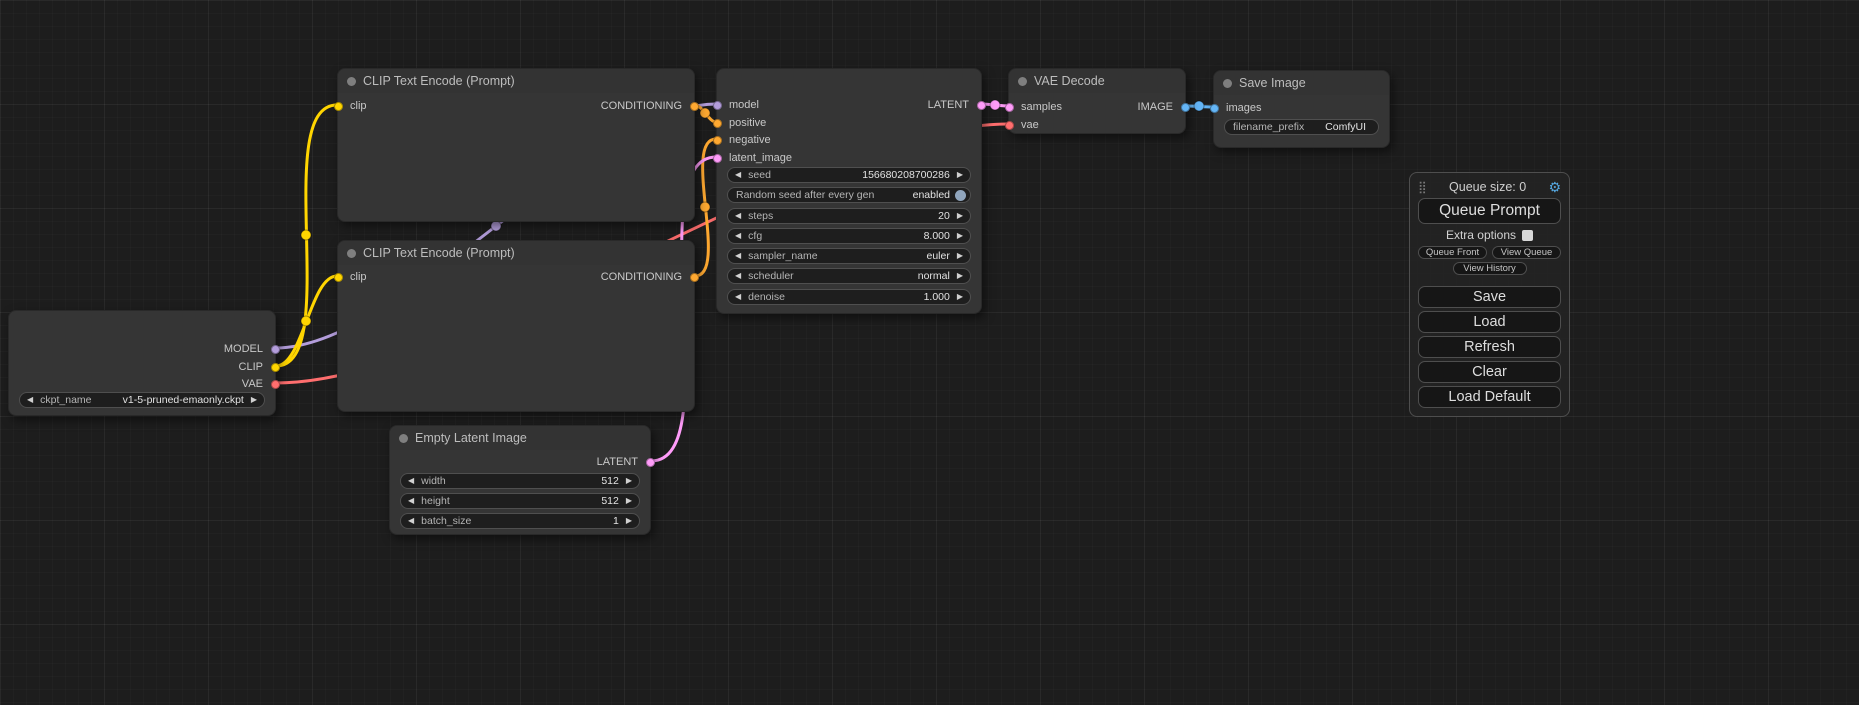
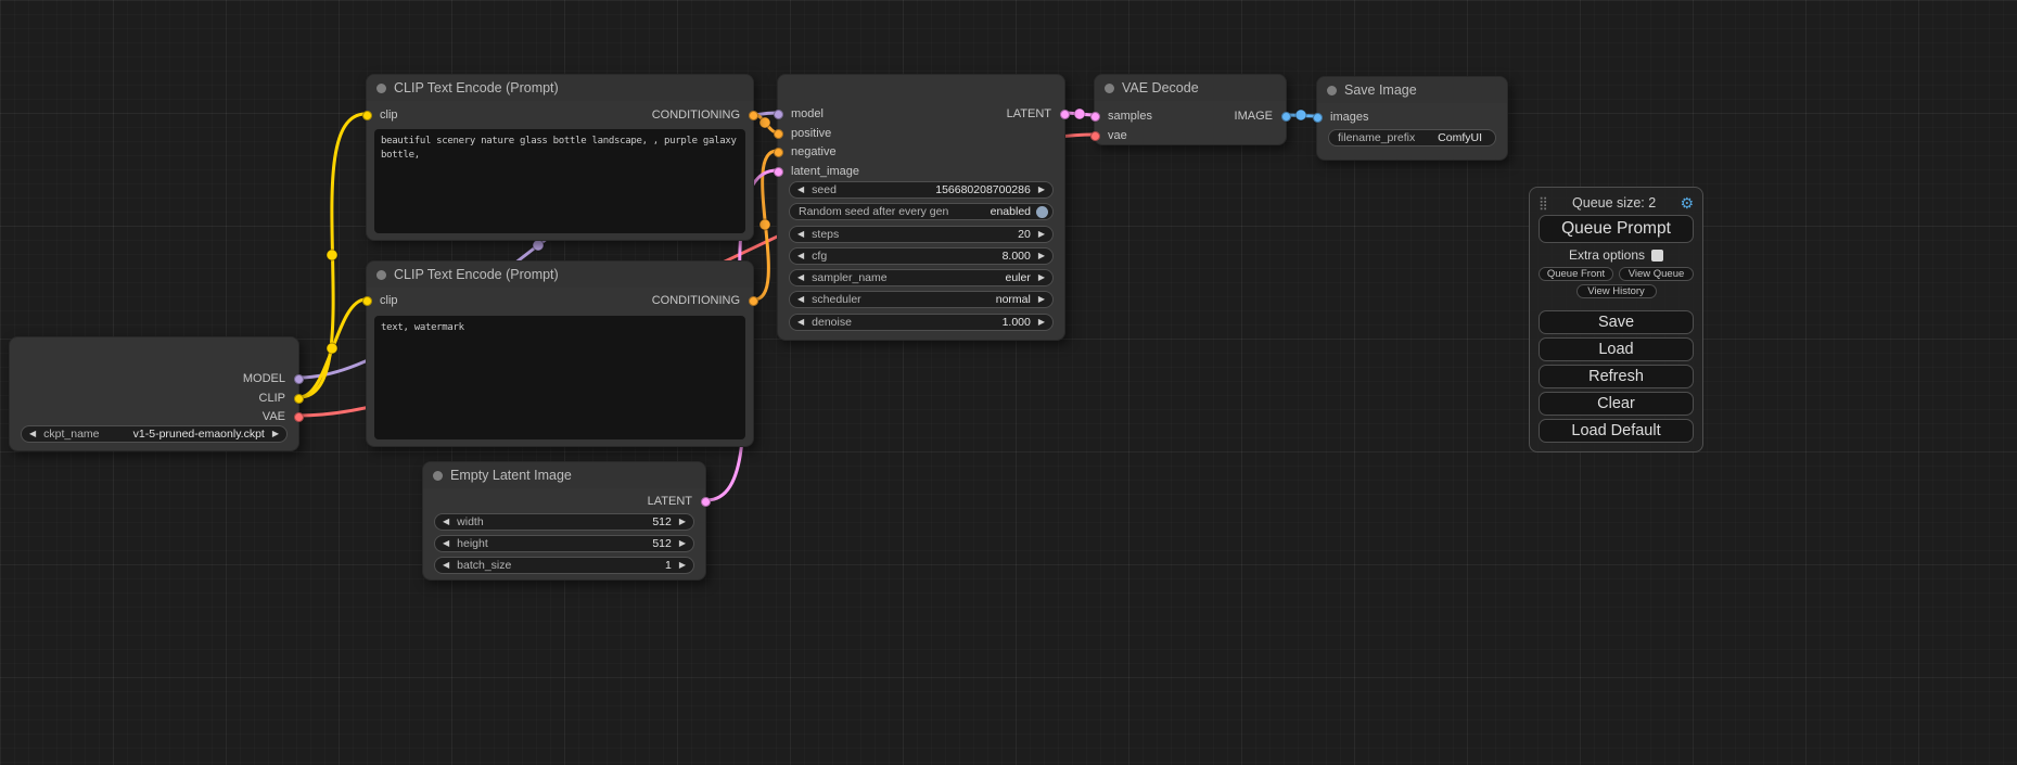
  MODEL
  CLIP
  VAE
  ◀
  ckpt_name
  v1-5-pruned-emaonly.ckpt
  ▶
  CLIP Text Encode (Prompt)
  clip
  CONDITIONING
+ beautiful scenery nature glass bottle landscape, , purple galaxy bottle,
  CLIP Text Encode (Prompt)
  clip
  CONDITIONING
+ text, watermark
  Empty Latent Image
  LATENT
  ◀
  width
  512
  ▶
  ◀
  height
  512
  ▶
  ◀
  batch_size
  1
  ▶
  model
  positive
  negative
  latent_image
  LATENT
  ◀
  seed
  156680208700286
  ▶
  Random seed after every gen
  enabled
  ◀
  steps
  20
  ▶
  ◀
  cfg
  8.000
  ▶
  ◀
  sampler_name
  euler
  ▶
  ◀
  scheduler
  normal
  ▶
  ◀
  denoise
  1.000
  ▶
  VAE Decode
  samples
  vae
  IMAGE
  Save Image
  images
  filename_prefix
  ComfyUI
  ⣿
- Queue size: 0
+ Queue size: 2
  ⚙
  Queue Prompt
  Extra options
  Queue Front
  View Queue
  View History
  Save
  Load
  Refresh
  Clear
  Load Default
